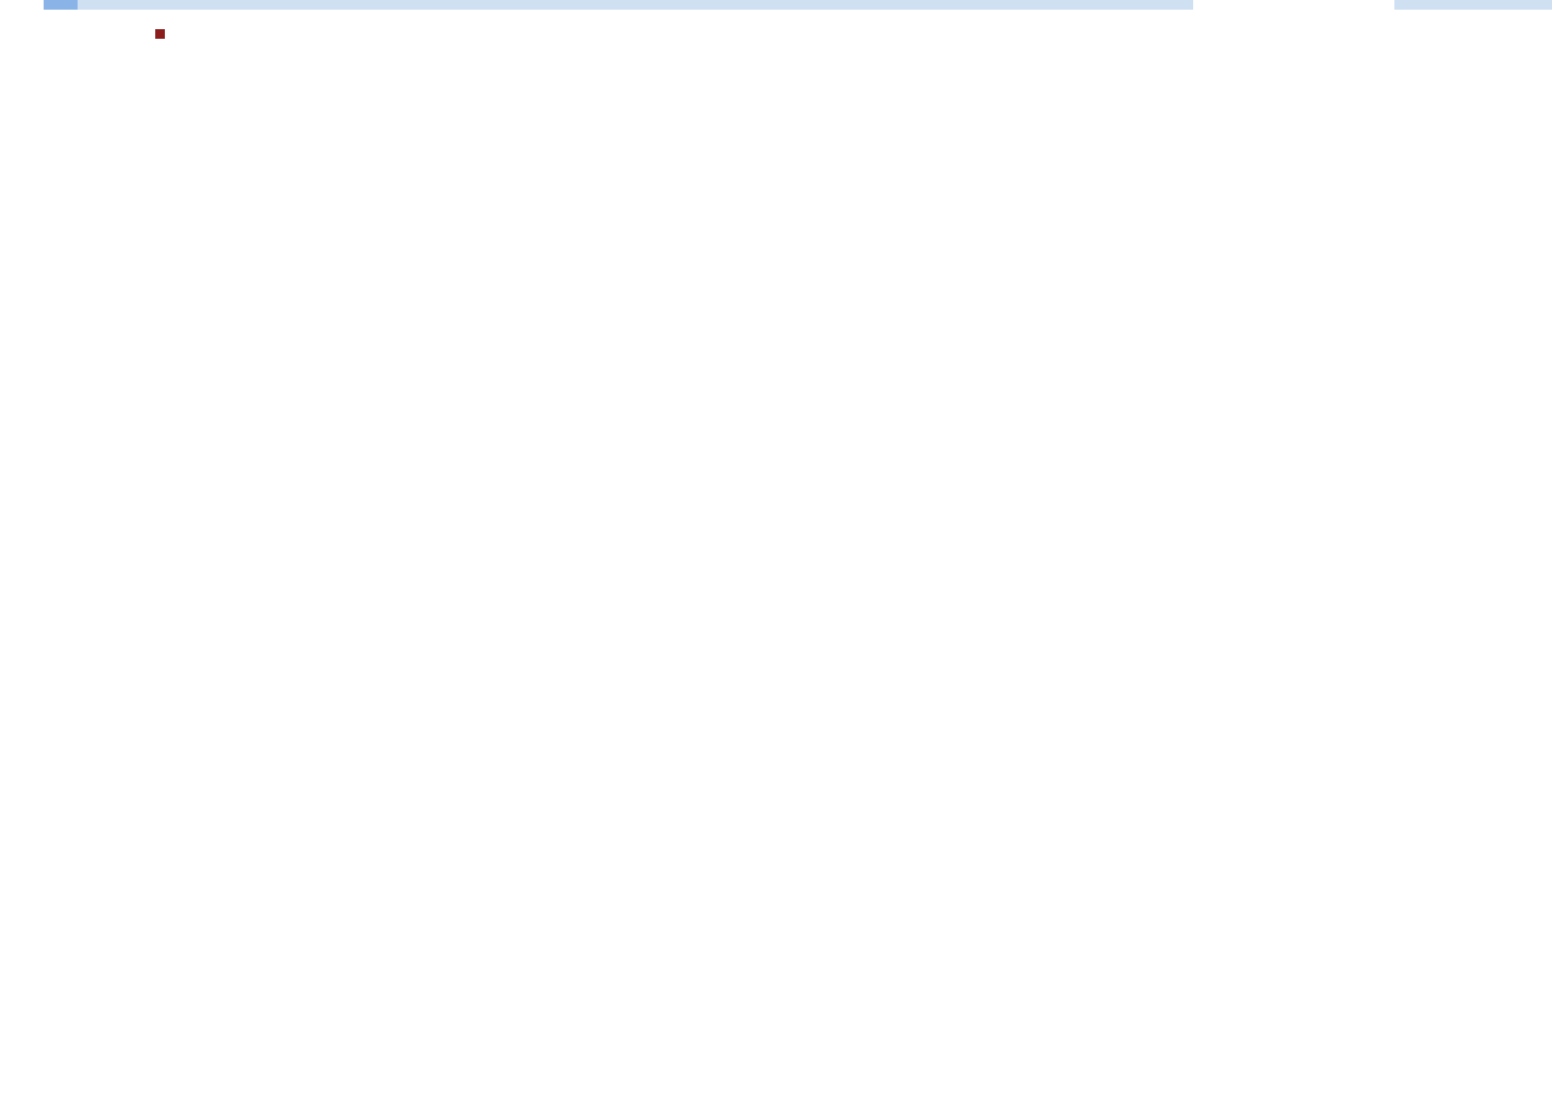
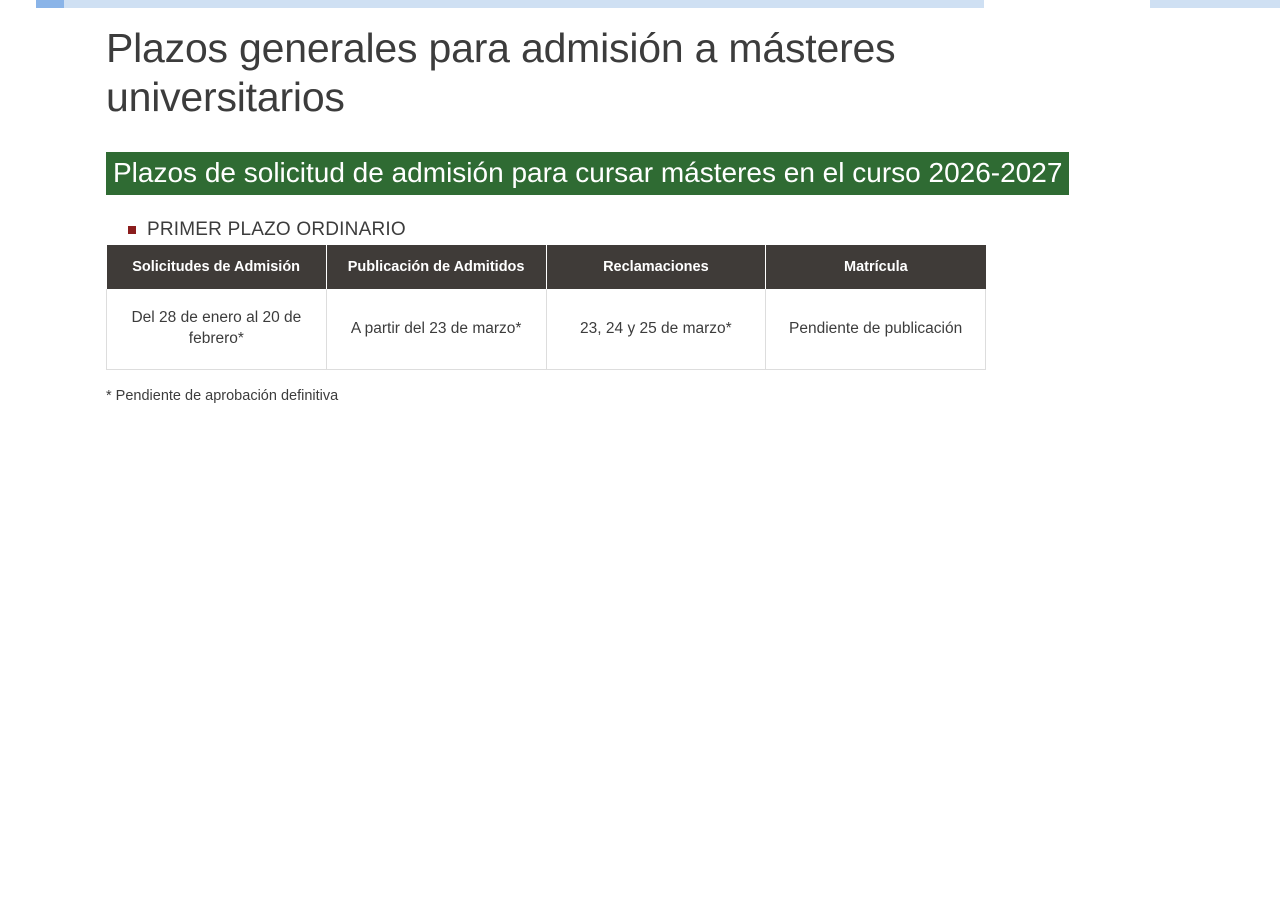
+ Plazos generales para admisión a másteres universitarios
+ Plazos de solicitud de admisión para cursar másteres en el curso 2026-2027
+ PRIMER PLAZO ORDINARIO
+ Solicitudes de Admisión	Publicación de Admitidos	Reclamaciones	Matrícula
+ Del 28 de enero al 20 de febrero*	A partir del 23 de marzo*	23, 24 y 25 de marzo*	Pendiente de publicación
+ * Pendiente de aprobación definitiva
